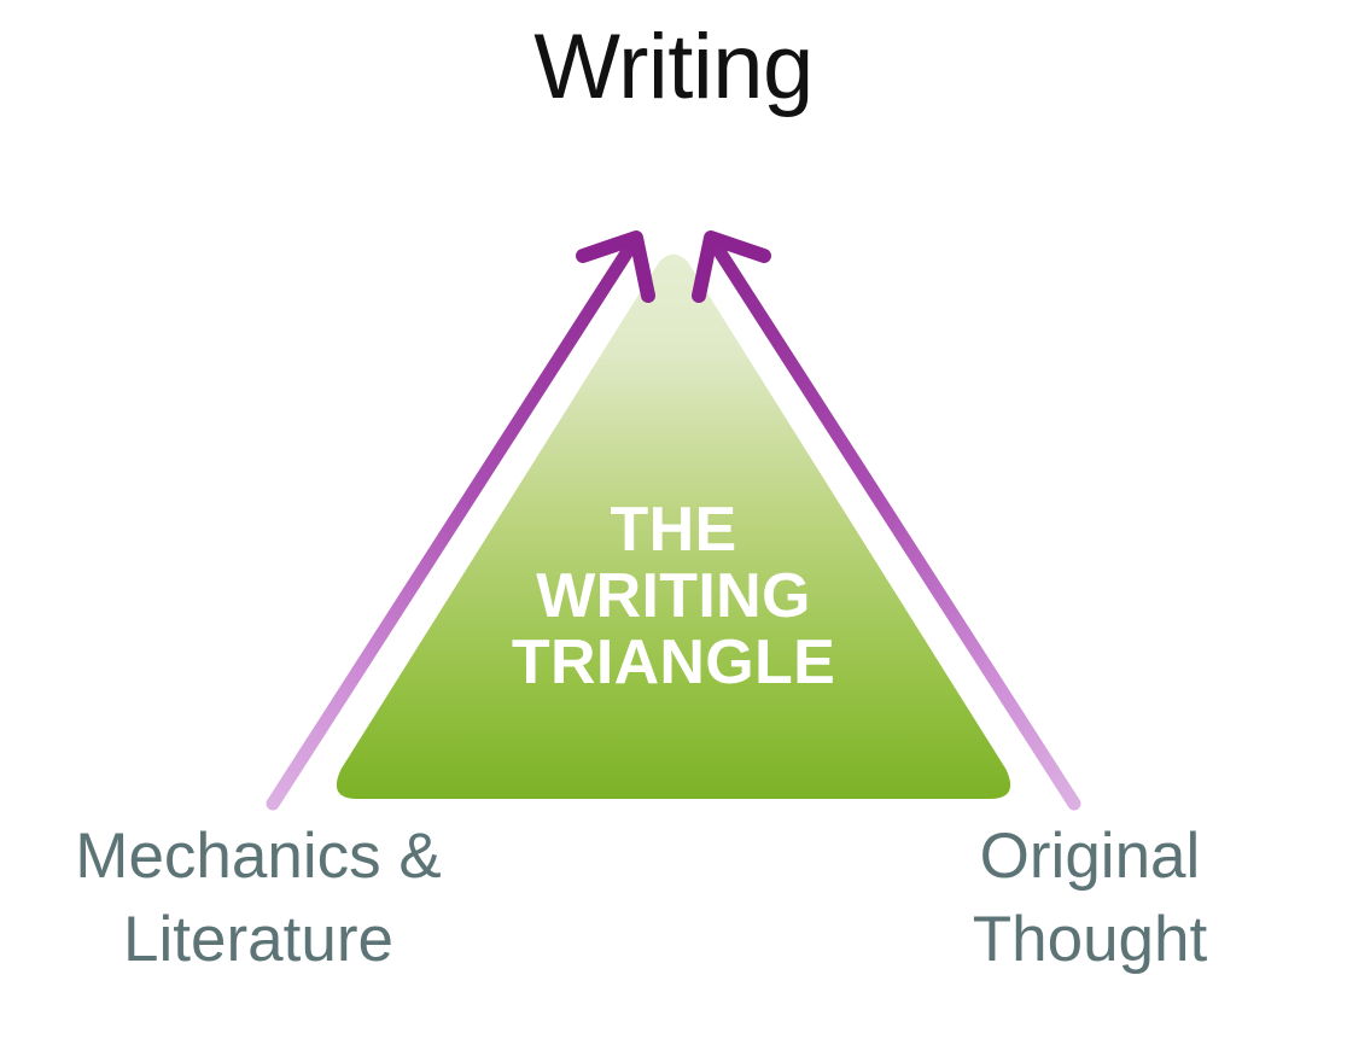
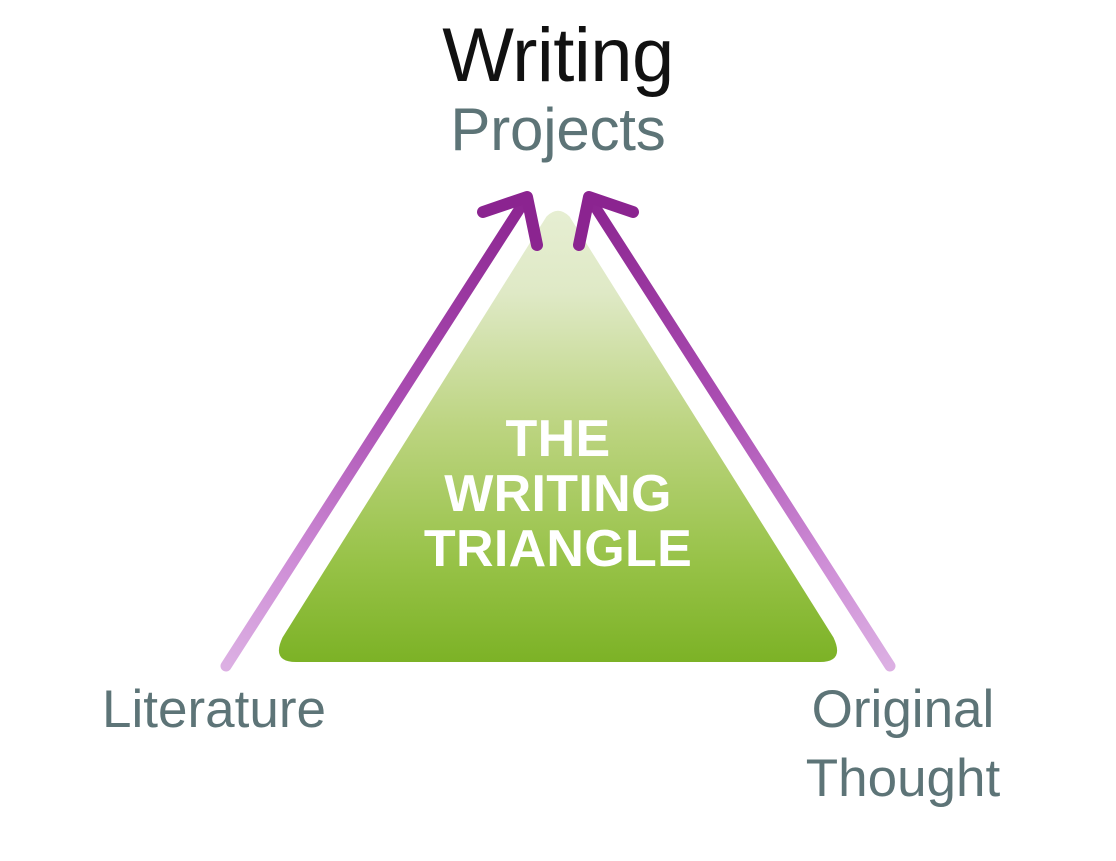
  Writing
+ Projects
  THE
  WRITING
  TRIANGLE
- Mechanics &
  Literature
  Original
  Thought
